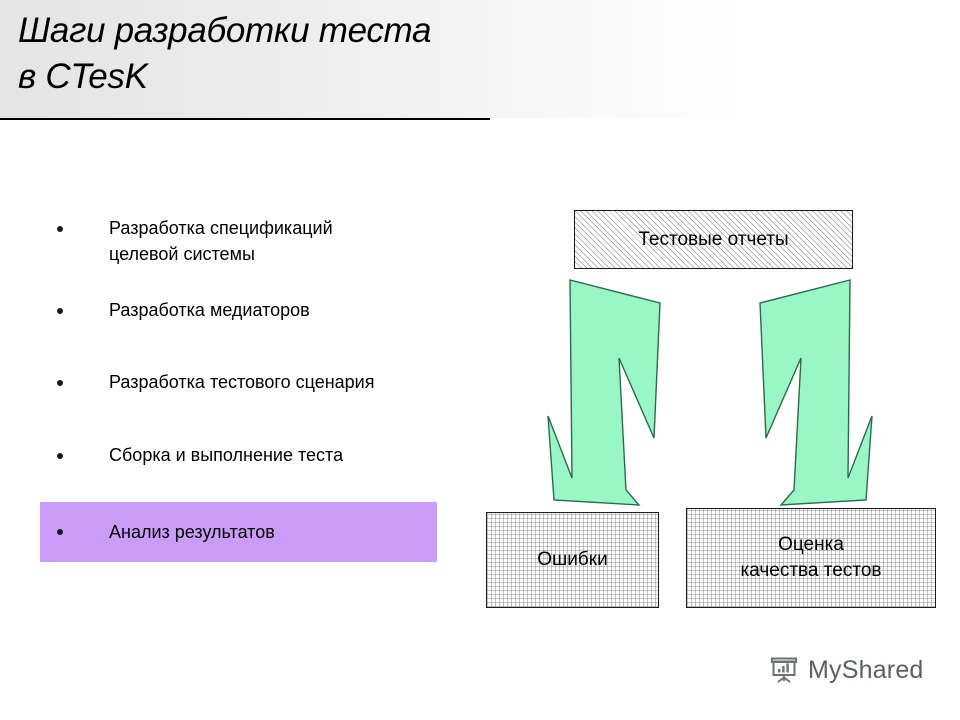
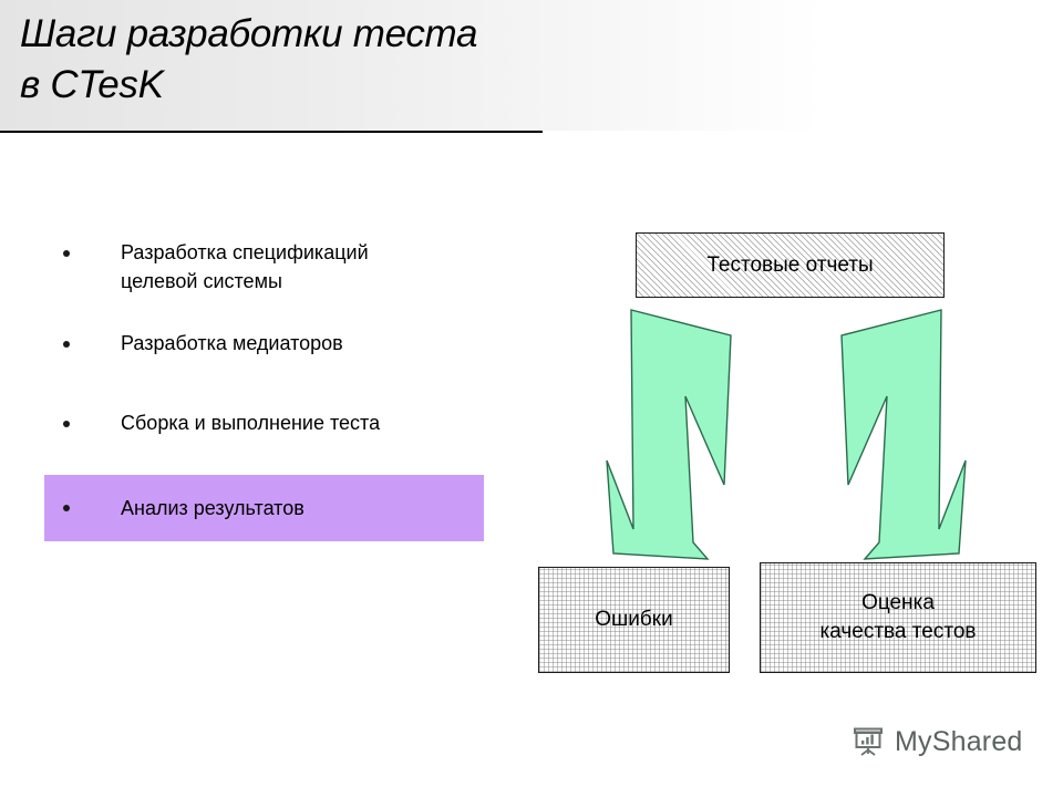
  Шаги разработки теста
  в CTesK
  Разработка спецификаций
  целевой системы
  Разработка медиаторов
- Разработка тестового сценария
  Сборка и выполнение теста
  Анализ результатов
  Тестовые отчеты
  Ошибки
  Оценка
  качества тестов
  MyShared
